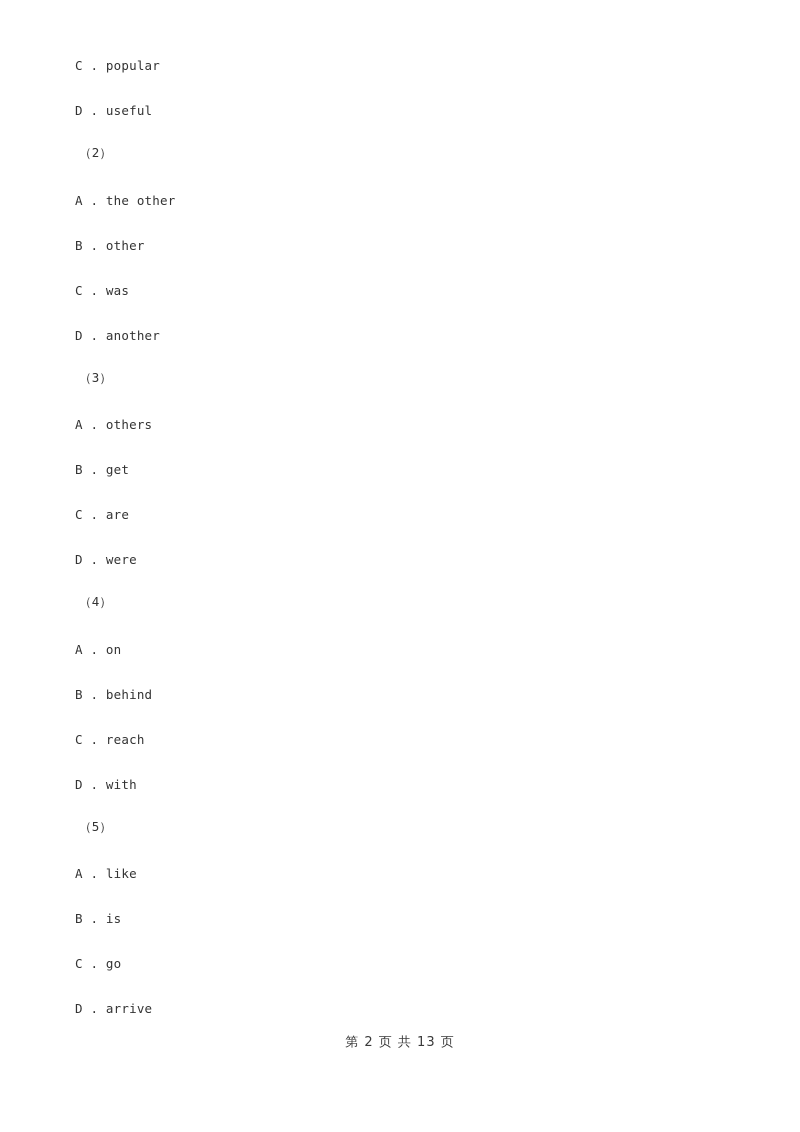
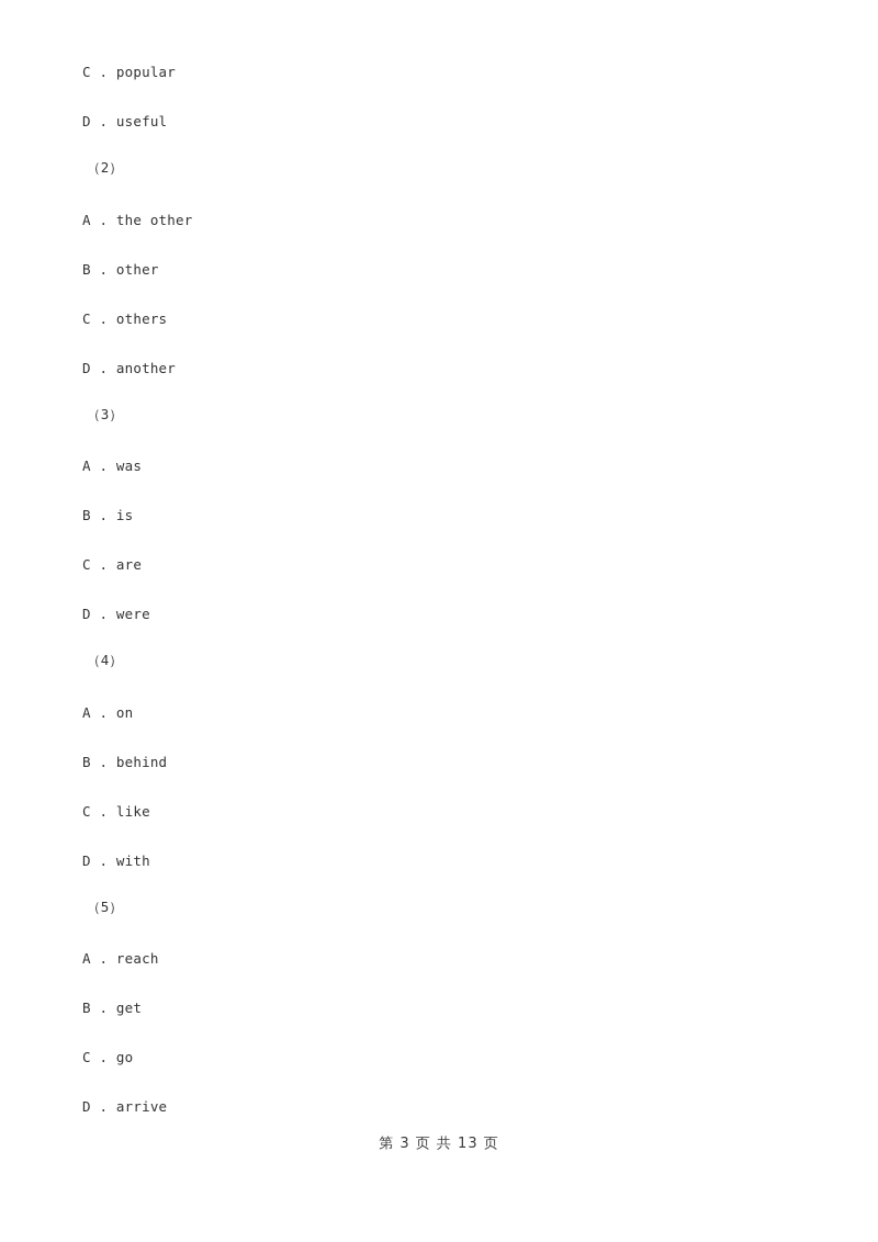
  C . popular
  D . useful
  （2）
  A . the other
  B . other
- C . was
+ C . others
  D . another
  （3）
- A . others
+ A . was
- B . get
+ B . is
  C . are
  D . were
  （4）
  A . on
  B . behind
- C . reach
+ C . like
  D . with
  （5）
- A . like
+ A . reach
- B . is
+ B . get
  C . go
  D . arrive
- 第 2 页 共 13 页
+ 第 3 页 共 13 页
